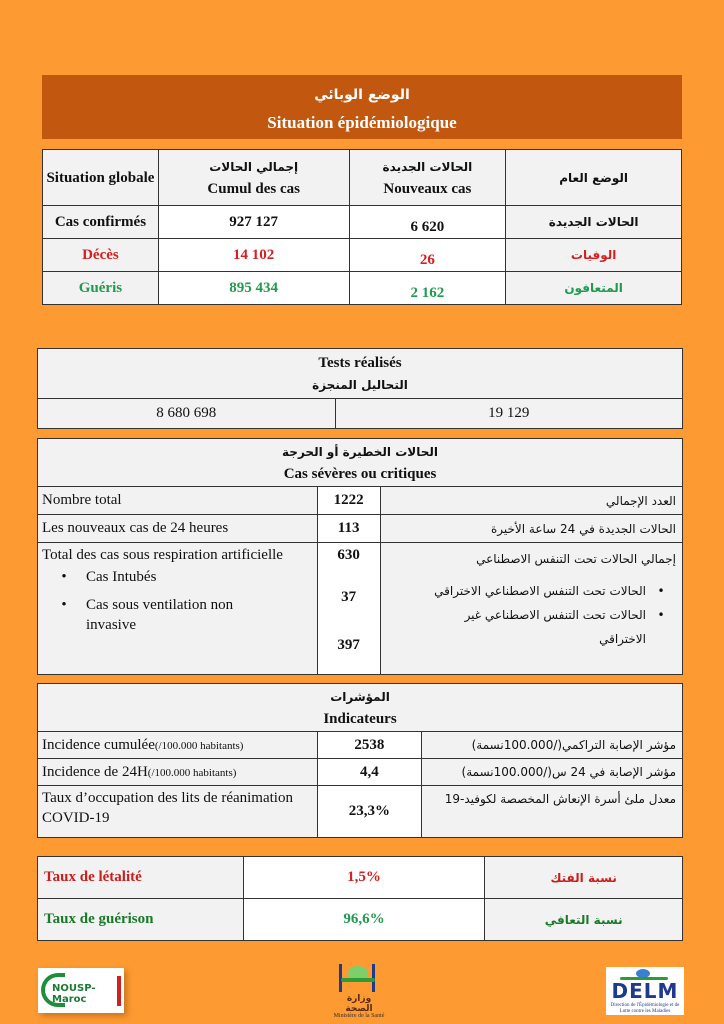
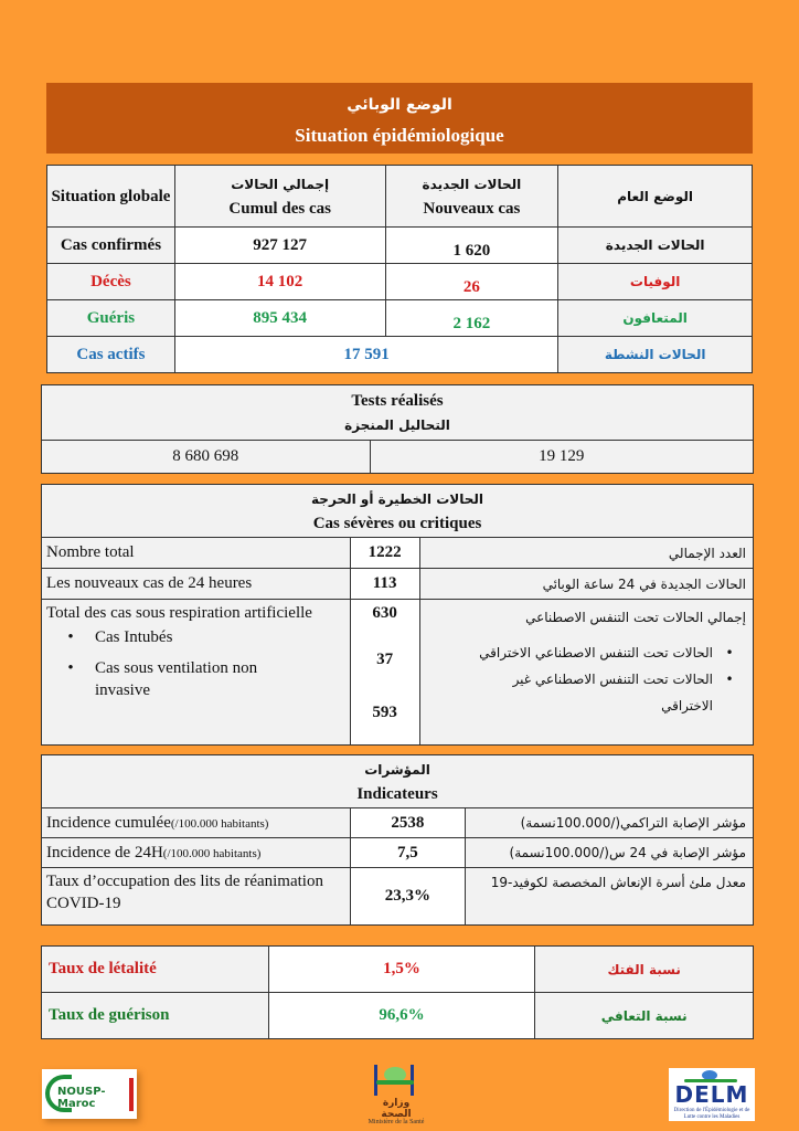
  الوضع الوبائي
  Situation épidémiologique
  Situation globale	إجمالي الحالات Cumul des cas	الحالات الجديدة Nouveaux cas	الوضع العام
- Cas confirmés	927 127	6 620	الحالات الجديدة
+ Cas confirmés	927 127	1 620	الحالات الجديدة
  Décès	14 102	26	الوفيات
  Guéris	895 434	2 162	المتعافون
+ Cas actifs	17 591	الحالات النشطة
  Tests réalisés التحاليل المنجزة
  8 680 698	19 129
  الحالات الخطيرة أو الحرجة Cas sévères ou critiques
  Nombre total	1222	العدد الإجمالي
- Les nouveaux cas de 24 heures	113	الحالات الجديدة في 24 ساعة الأخيرة
+ Les nouveaux cas de 24 heures	113	الحالات الجديدة في 24 ساعة الوبائي
- Total des cas sous respiration artificielle • Cas Intubés • Cas sous ventilation non invasive	630 37 397	إجمالي الحالات تحت التنفس الاصطناعي • الحالات تحت التنفس الاصطناعي الاختراقي • الحالات تحت التنفس الاصطناعي غير الاختراقي
+ Total des cas sous respiration artificielle • Cas Intubés • Cas sous ventilation non invasive	630 37 593	إجمالي الحالات تحت التنفس الاصطناعي • الحالات تحت التنفس الاصطناعي الاختراقي • الحالات تحت التنفس الاصطناعي غير الاختراقي
  المؤشرات Indicateurs
  Incidence cumulée(/100.000 habitants)	2538	مؤشر الإصابة التراكمي(/100.000نسمة)
- Incidence de 24H(/100.000 habitants)	4,4	مؤشر الإصابة في 24 س(/100.000نسمة)
+ Incidence de 24H(/100.000 habitants)	7,5	مؤشر الإصابة في 24 س(/100.000نسمة)
  Taux d’occupation des lits de réanimation COVID-19	23,3%	معدل ملئ أسرة الإنعاش المخصصة لكوفيد-19
  Taux de létalité	1,5%	نسبة الفتك
  Taux de guérison	96,6%	نسبة التعافي
  NOUSP-Maroc
  وزارة الصحة
  DELM
